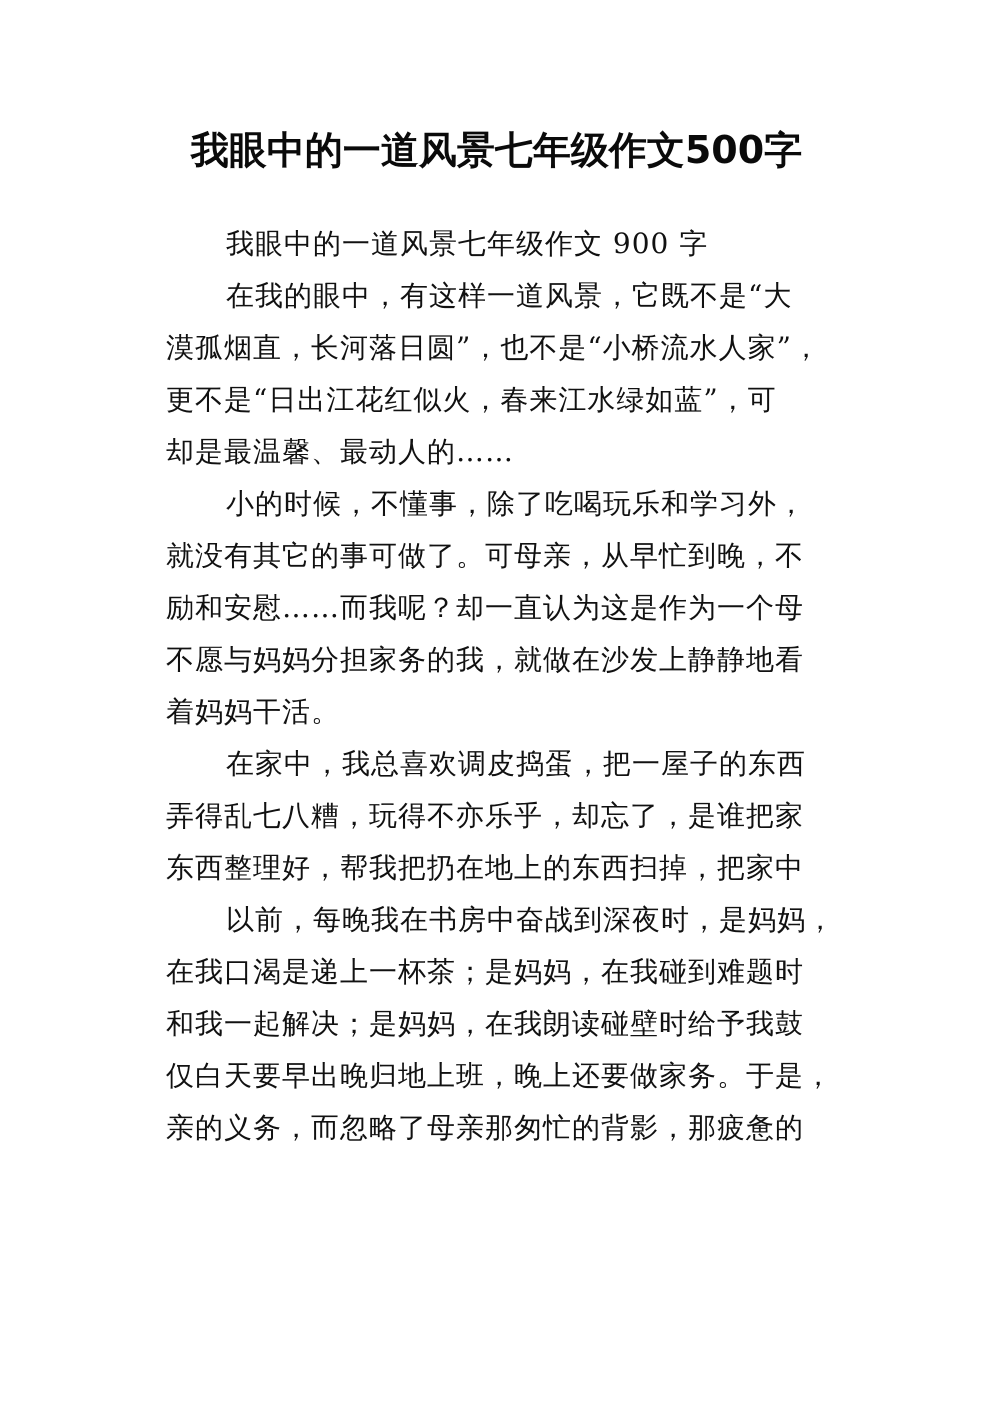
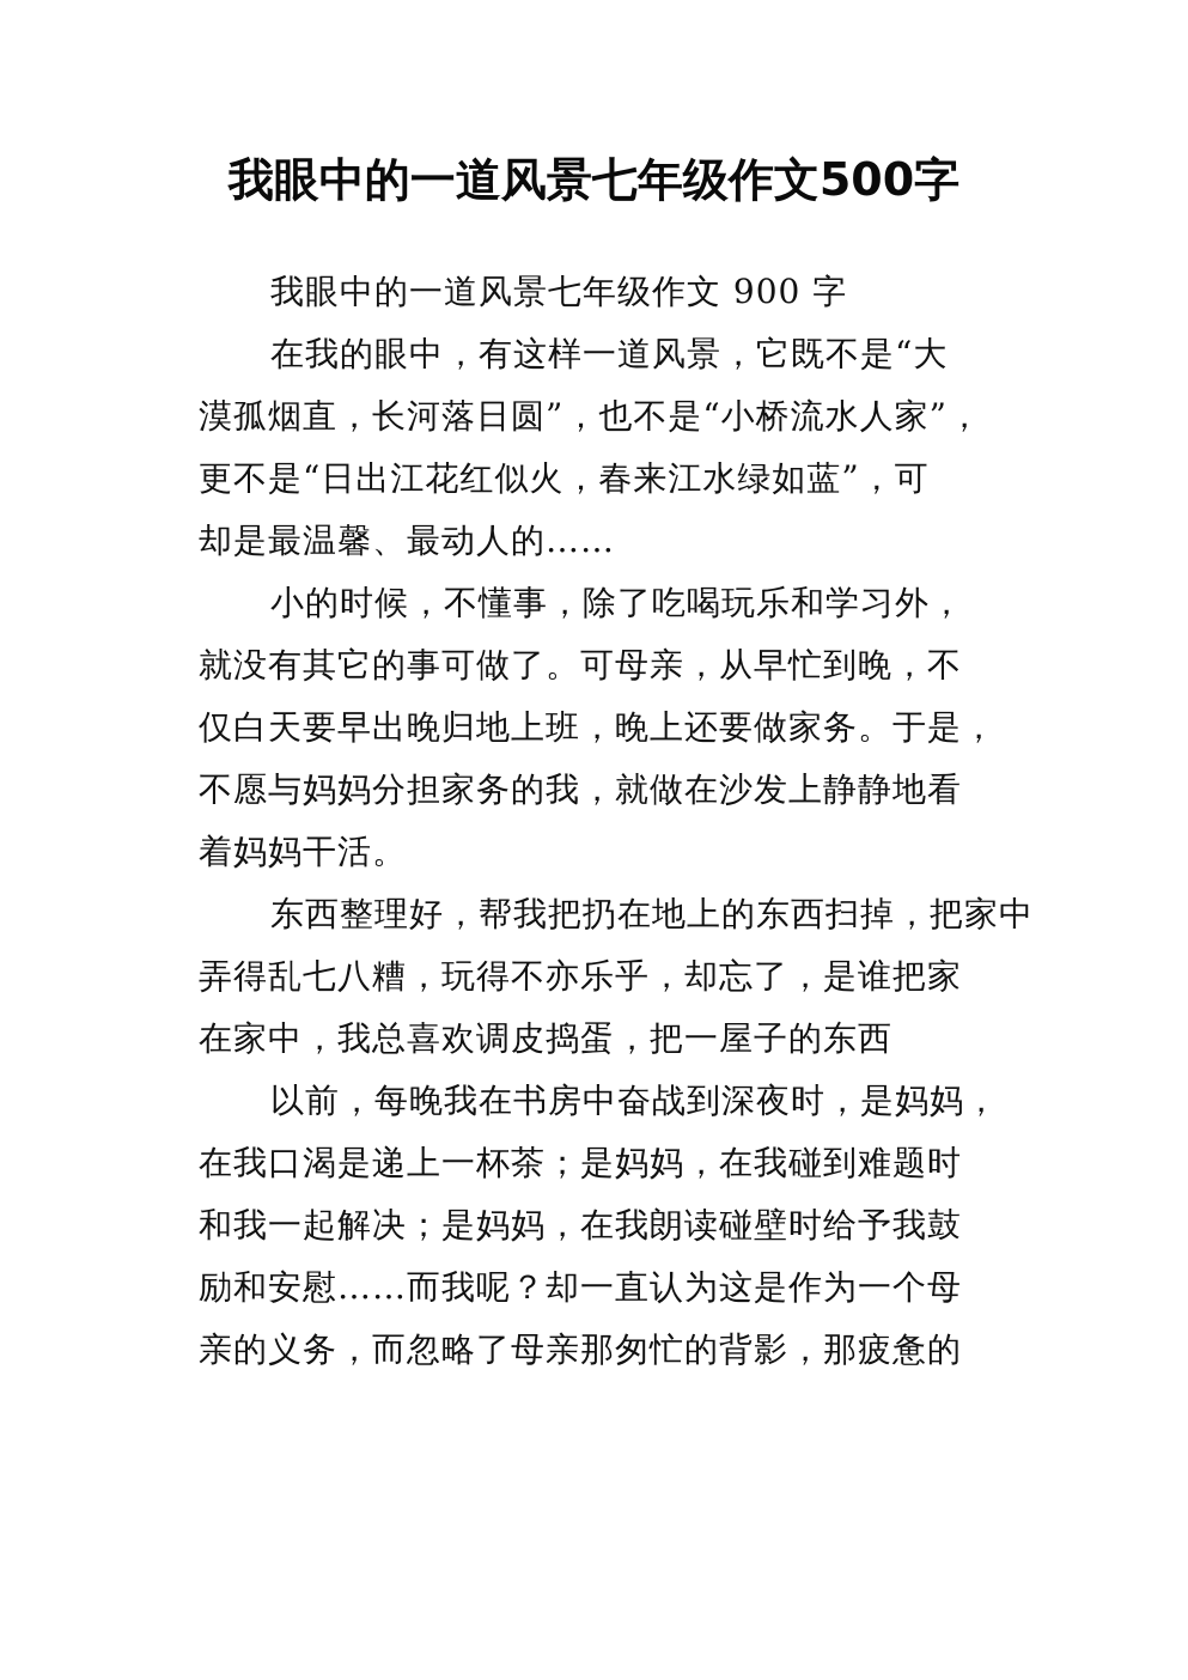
  我眼中的一道风景七年级作文500字
  我眼中的一道风景七年级作文 900 字
  在我的眼中，有这样一道风景，它既不是“大
  漠孤烟直，长河落日圆”，也不是“小桥流水人家”，
  更不是“日出江花红似火，春来江水绿如蓝”，可
  却是最温馨、最动人的……
  小的时候，不懂事，除了吃喝玩乐和学习外，
  就没有其它的事可做了。可母亲，从早忙到晚，不
- 励和安慰……而我呢？却一直认为这是作为一个母
+ 仅白天要早出晚归地上班，晚上还要做家务。于是，
  不愿与妈妈分担家务的我，就做在沙发上静静地看
  着妈妈干活。
- 在家中，我总喜欢调皮捣蛋，把一屋子的东西
+ 东西整理好，帮我把扔在地上的东西扫掉，把家中
  弄得乱七八糟，玩得不亦乐乎，却忘了，是谁把家
- 东西整理好，帮我把扔在地上的东西扫掉，把家中
+ 在家中，我总喜欢调皮捣蛋，把一屋子的东西
  以前，每晚我在书房中奋战到深夜时，是妈妈，
  在我口渴是递上一杯茶；是妈妈，在我碰到难题时
  和我一起解决；是妈妈，在我朗读碰壁时给予我鼓
- 仅白天要早出晚归地上班，晚上还要做家务。于是，
+ 励和安慰……而我呢？却一直认为这是作为一个母
  亲的义务，而忽略了母亲那匆忙的背影，那疲惫的
